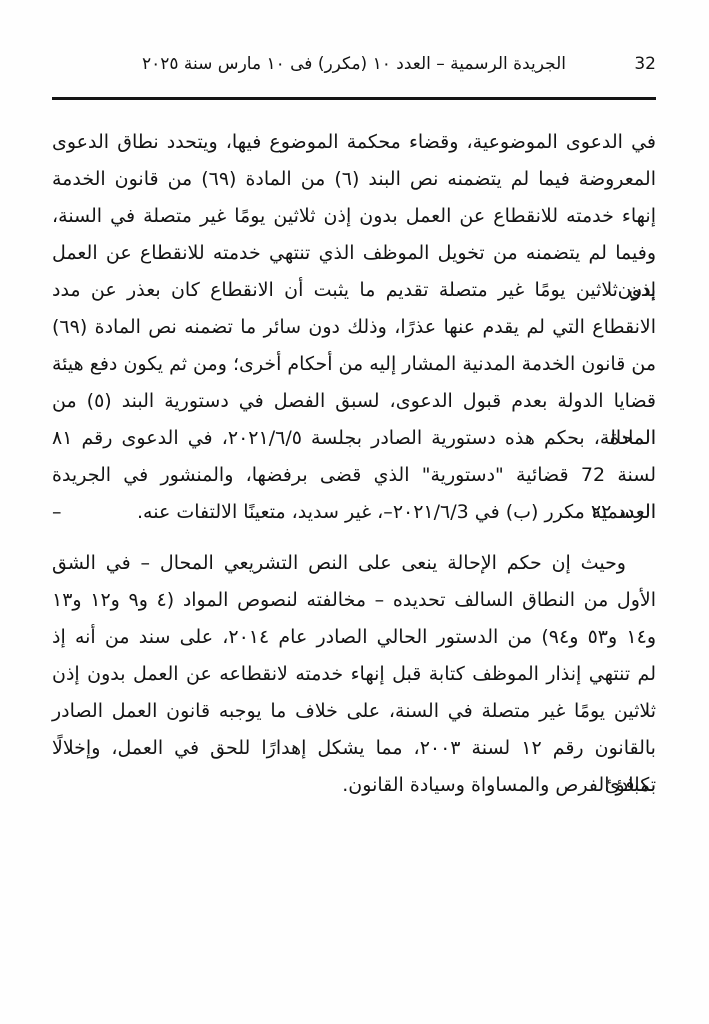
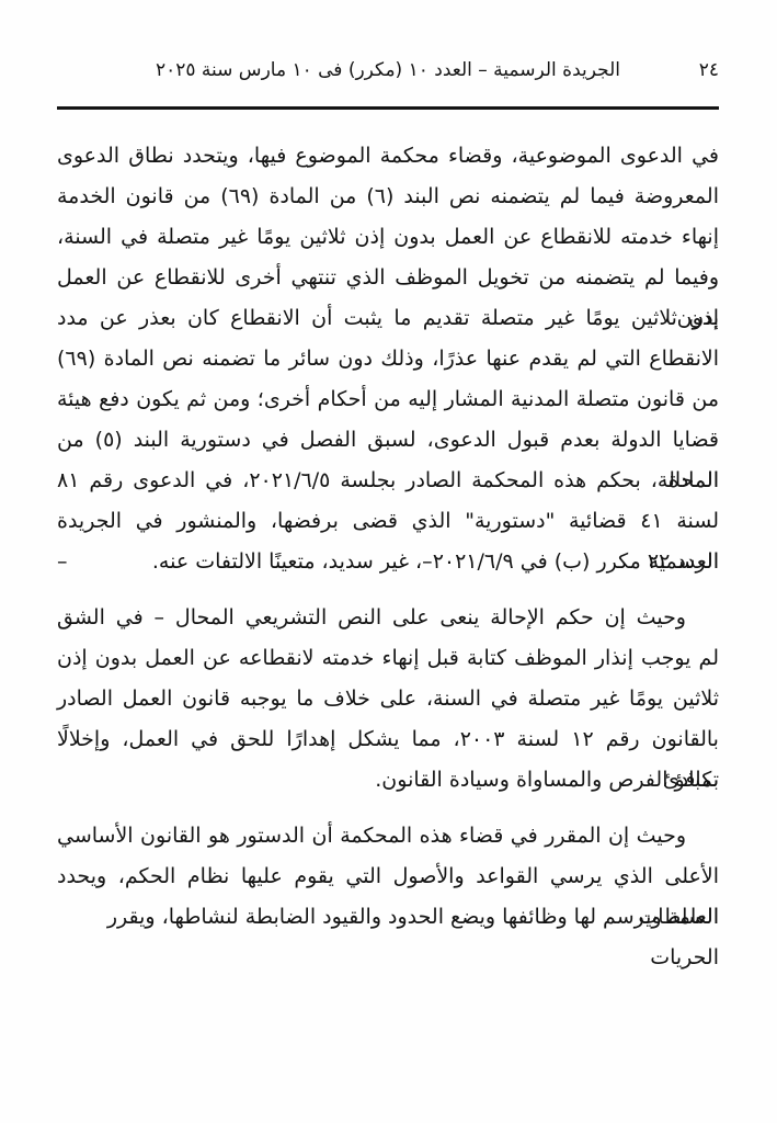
- 32
+ ٢٤
  الجريدة الرسمية – العدد ١٠ (مكرر) فى ١٠ مارس سنة ٢٠٢٥
  في الدعوى الموضوعية، وقضاء محكمة الموضوع فيها، ويتحدد نطاق الدعوى
  المعروضة فيما لم يتضمنه نص البند (٦) من المادة (٦٩) من قانون الخدمة
  إنهاء خدمته للانقطاع عن العمل بدون إذن ثلاثين يومًا غير متصلة في السنة،
- وفيما لم يتضمنه من تخويل الموظف الذي تنتهي خدمته للانقطاع عن العمل بدون
+ وفيما لم يتضمنه من تخويل الموظف الذي تنتهي أخرى للانقطاع عن العمل بدون
  إذن ثلاثين يومًا غير متصلة تقديم ما يثبت أن الانقطاع كان بعذر عن مدد
  الانقطاع التي لم يقدم عنها عذرًا، وذلك دون سائر ما تضمنه نص المادة (٦٩)
- من قانون الخدمة المدنية المشار إليه من أحكام أخرى؛ ومن ثم يكون دفع هيئة
+ من قانون متصلة المدنية المشار إليه من أحكام أخرى؛ ومن ثم يكون دفع هيئة
  قضايا الدولة بعدم قبول الدعوى، لسبق الفصل في دستورية البند (٥) من المادة
- المحالة، بحكم هذه دستورية الصادر بجلسة ٢٠٢١/٦/٥، في الدعوى رقم ٨١
+ المحالة، بحكم هذه المحكمة الصادر بجلسة ٢٠٢١/٦/٥، في الدعوى رقم ٨١
- لسنة 72 قضائية "دستورية" الذي قضى برفضها، والمنشور في الجريدة الرسمية –
+ لسنة ٤١ قضائية "دستورية" الذي قضى برفضها، والمنشور في الجريدة الرسمية –
- العدد ٢٢ مكرر (ب) في ٢٠٢١/٦/3–، غير سديد، متعينًا الالتفات عنه.
+ العدد ٢٢ مكرر (ب) في ٢٠٢١/٦/٩–، غير سديد، متعينًا الالتفات عنه.
  وحيث إن حكم الإحالة ينعى على النص التشريعي المحال – في الشق
- الأول من النطاق السالف تحديده – مخالفته لنصوص المواد (٤ و٩ و١٢ و١٣
- و١٤ و٥٣ و٩٤) من الدستور الحالي الصادر عام ٢٠١٤، على سند من أنه إذ
- لم تنتهي إنذار الموظف كتابة قبل إنهاء خدمته لانقطاعه عن العمل بدون إذن
+ لم يوجب إنذار الموظف كتابة قبل إنهاء خدمته لانقطاعه عن العمل بدون إذن
  ثلاثين يومًا غير متصلة في السنة، على خلاف ما يوجبه قانون العمل الصادر
  بالقانون رقم ١٢ لسنة ٢٠٠٣، مما يشكل إهدارًا للحق في العمل، وإخلالًا بمبادئ
  تكافؤ الفرص والمساواة وسيادة القانون.
+ وحيث إن المقرر في قضاء هذه المحكمة أن الدستور هو القانون الأساسي
+ الأعلى الذي يرسي القواعد والأصول التي يقوم عليها نظام الحكم، ويحدد السلطات
+ العامة ويرسم لها وظائفها ويضع الحدود والقيود الضابطة لنشاطها، ويقرر الحريات
